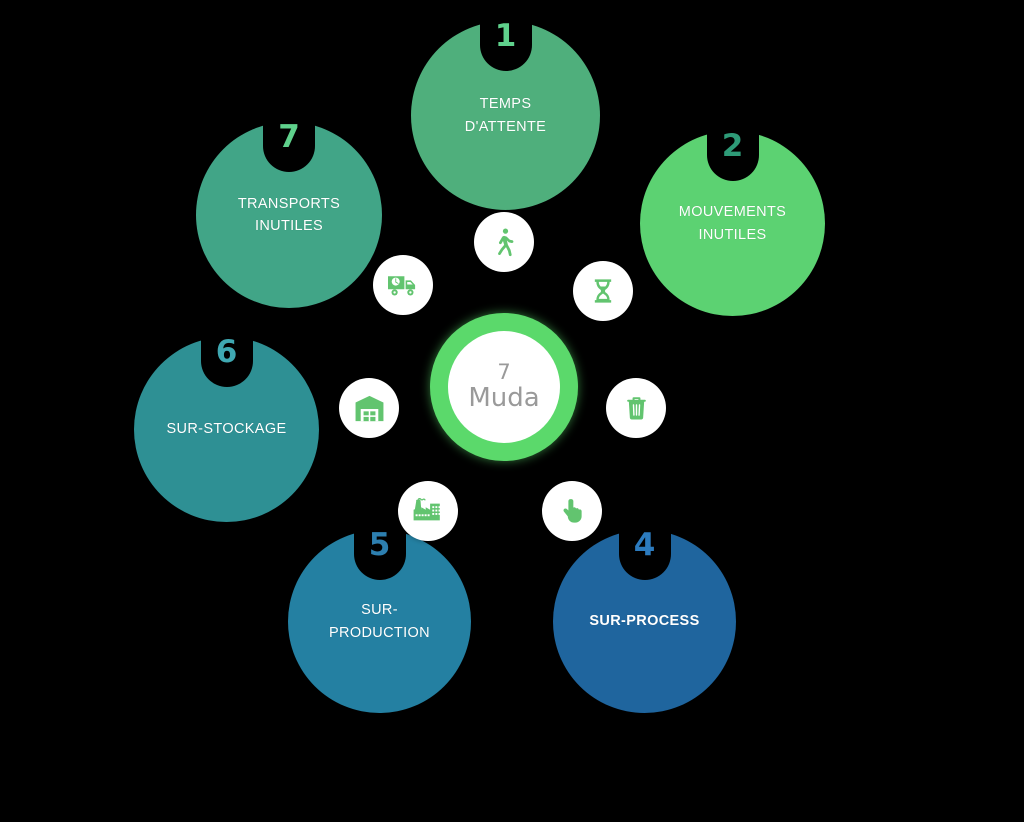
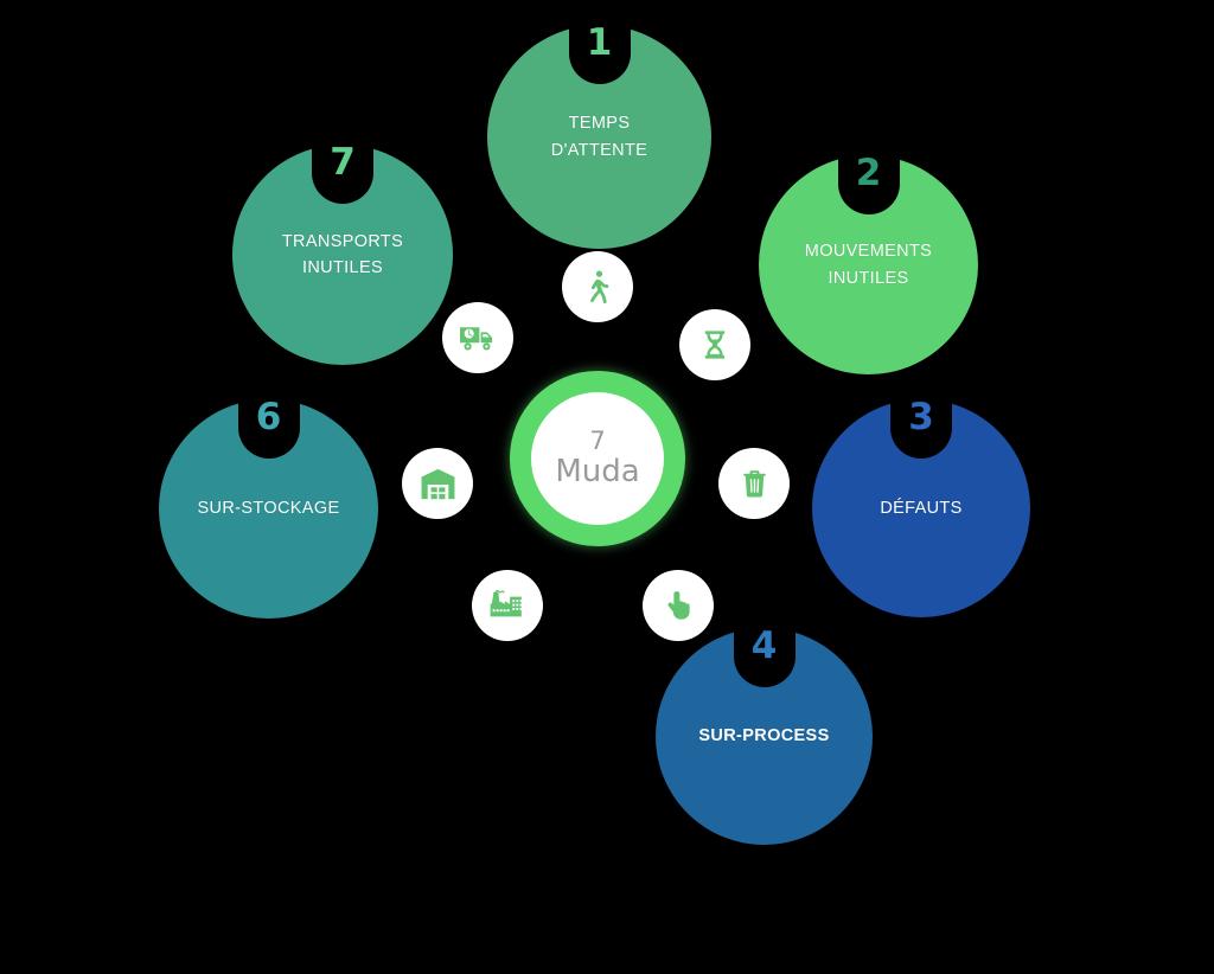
  1
  TEMPS D'ATTENTE
  2
  MOUVEMENTS INUTILES
+ 3
+ DÉFAUTS
  4
  SUR-PROCESS
- 5
- SUR-PRODUCTION
  6
  SUR-STOCKAGE
  7
  TRANSPORTS INUTILES
  7
  Muda
